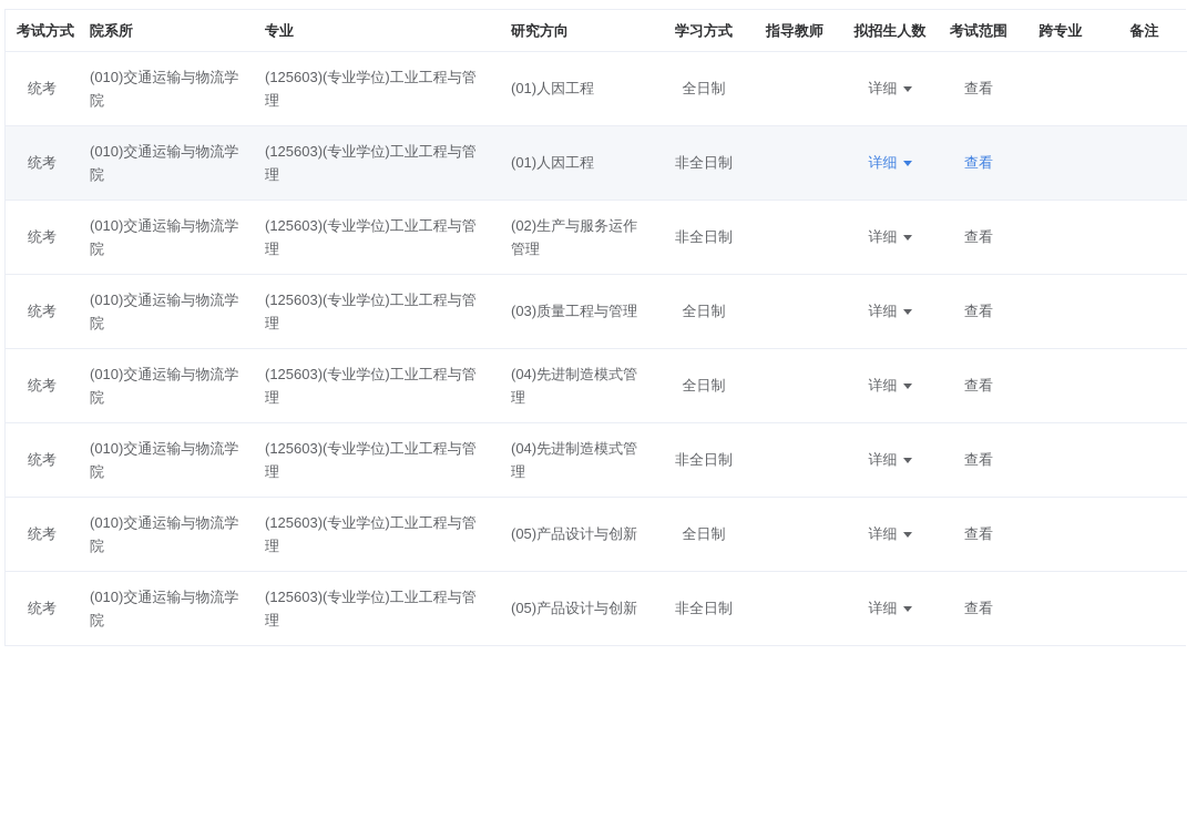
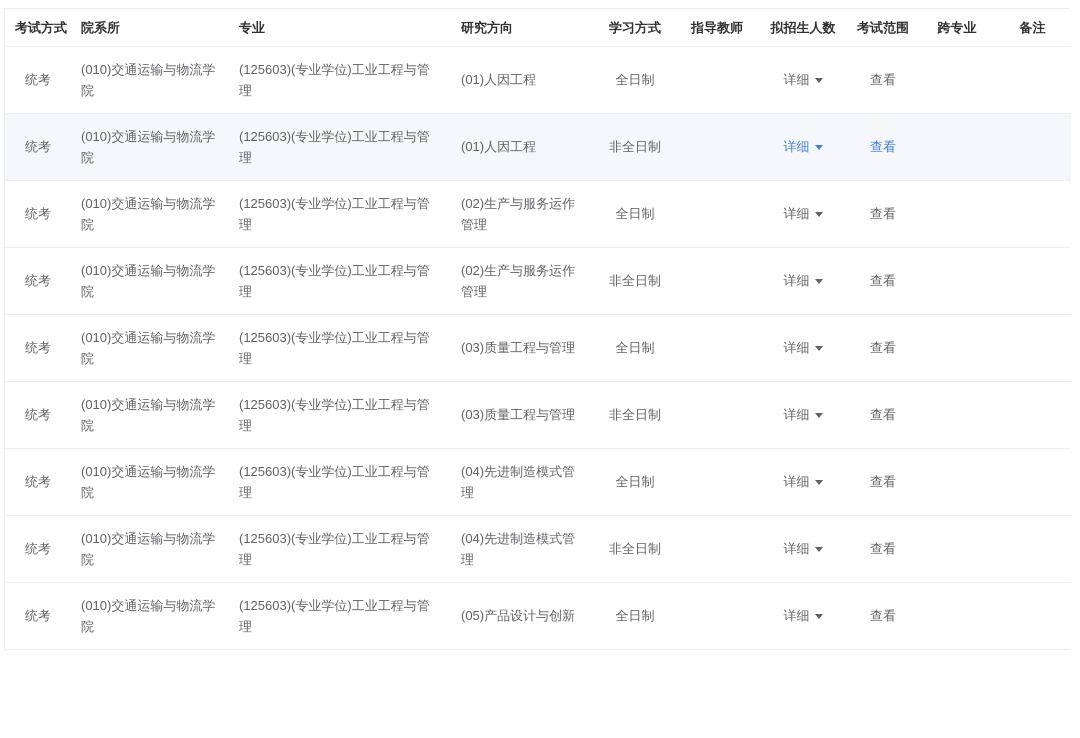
  考试方式	院系所	专业	研究方向	学习方式	指导教师	拟招生人数	考试范围	跨专业	备注
  统考	(010)交通运输与物流学院	(125603)(专业学位)工业工程与管理	(01)人因工程	全日制		详细	查看
  统考	(010)交通运输与物流学院	(125603)(专业学位)工业工程与管理	(01)人因工程	非全日制		详细	查看
+ 统考	(010)交通运输与物流学院	(125603)(专业学位)工业工程与管理	(02)生产与服务运作管理	全日制		详细	查看
  统考	(010)交通运输与物流学院	(125603)(专业学位)工业工程与管理	(02)生产与服务运作管理	非全日制		详细	查看
  统考	(010)交通运输与物流学院	(125603)(专业学位)工业工程与管理	(03)质量工程与管理	全日制		详细	查看
+ 统考	(010)交通运输与物流学院	(125603)(专业学位)工业工程与管理	(03)质量工程与管理	非全日制		详细	查看
  统考	(010)交通运输与物流学院	(125603)(专业学位)工业工程与管理	(04)先进制造模式管理	全日制		详细	查看
  统考	(010)交通运输与物流学院	(125603)(专业学位)工业工程与管理	(04)先进制造模式管理	非全日制		详细	查看
  统考	(010)交通运输与物流学院	(125603)(专业学位)工业工程与管理	(05)产品设计与创新	全日制		详细	查看
- 统考	(010)交通运输与物流学院	(125603)(专业学位)工业工程与管理	(05)产品设计与创新	非全日制		详细	查看
